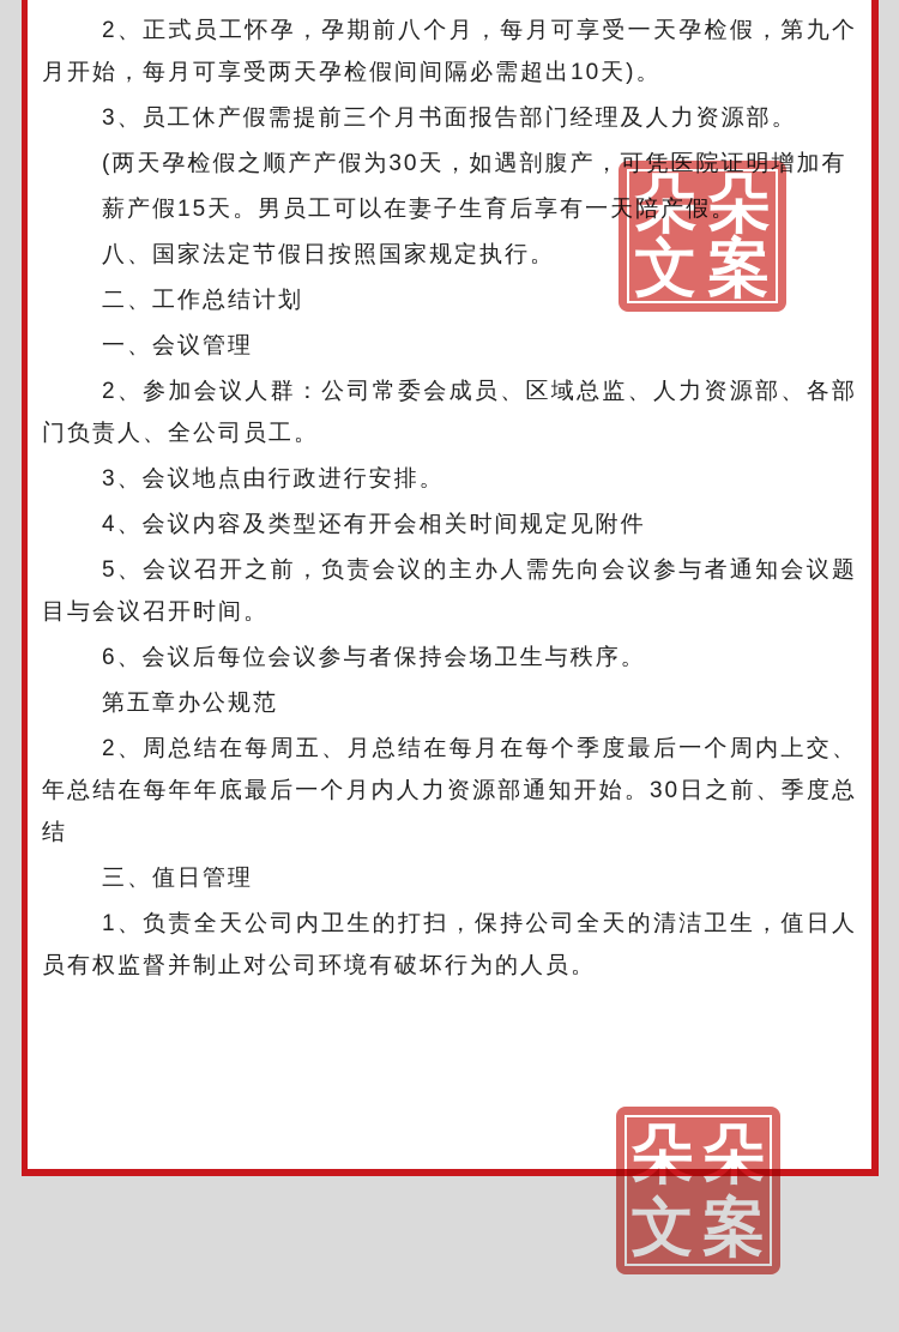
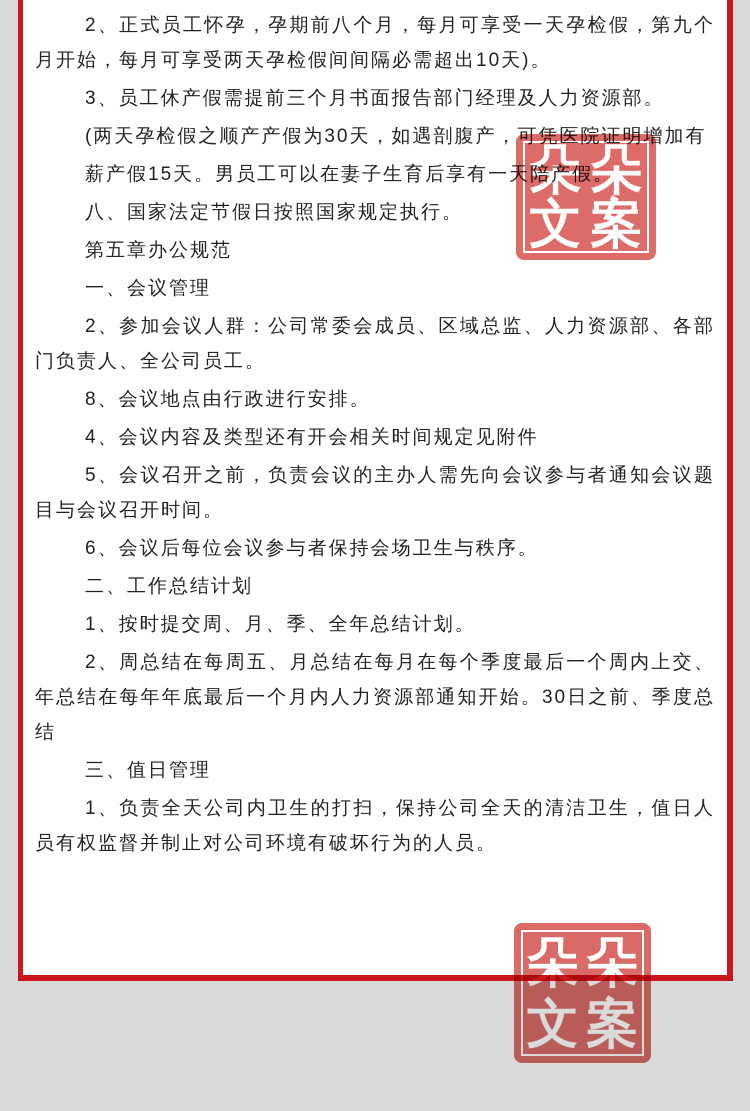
  2、正式员工怀孕，孕期前八个月，每月可享受一天孕检假，第九个月开始，每月可享受两天孕检假间间隔必需超出10天)。
  3、员工休产假需提前三个月书面报告部门经理及人力资源部。
  (两天孕检假之顺产产假为30天，如遇剖腹产，加有
  薪产假15天。男员工可以在妻子生育后享有一
  八、国家法定节假日按照国家规定执行。
- 二、工作总结计划
+ 第五章办公规范
  一、会议管理
  2、参加会议人群：公司常委会成员、区域总监、人力资源部、各部门负责人、全公司员工。
- 3、会议地点由行政进行安排。
+ 8、会议地点由行政进行安排。
  4、会议内容及类型还有开会相关时间规定见附件
  5、会议召开之前，负责会议的主办人需先向会议参与者通知会议题目与会议召开时间。
  6、会议后每位会议参与者保持会场卫生与秩序。
- 第五章办公规范
+ 二、工作总结计划
+ 1、按时提交周、月、季、全年总结计划。
  2、周总结在每周五、月总结在每月在每个季度最后一个周内上交、年总结在每年年底最后一个月内人力资源部通知开始。30日之前、季度总结
  三、值日管理
  1、负责全天公司内卫生的打扫，保持公司全天的清洁卫生，值日人员有权监督并制止对公司环境有破坏行为的人员。
  朵
  朵
  文
  案
  朵
  朵
  文
  案
